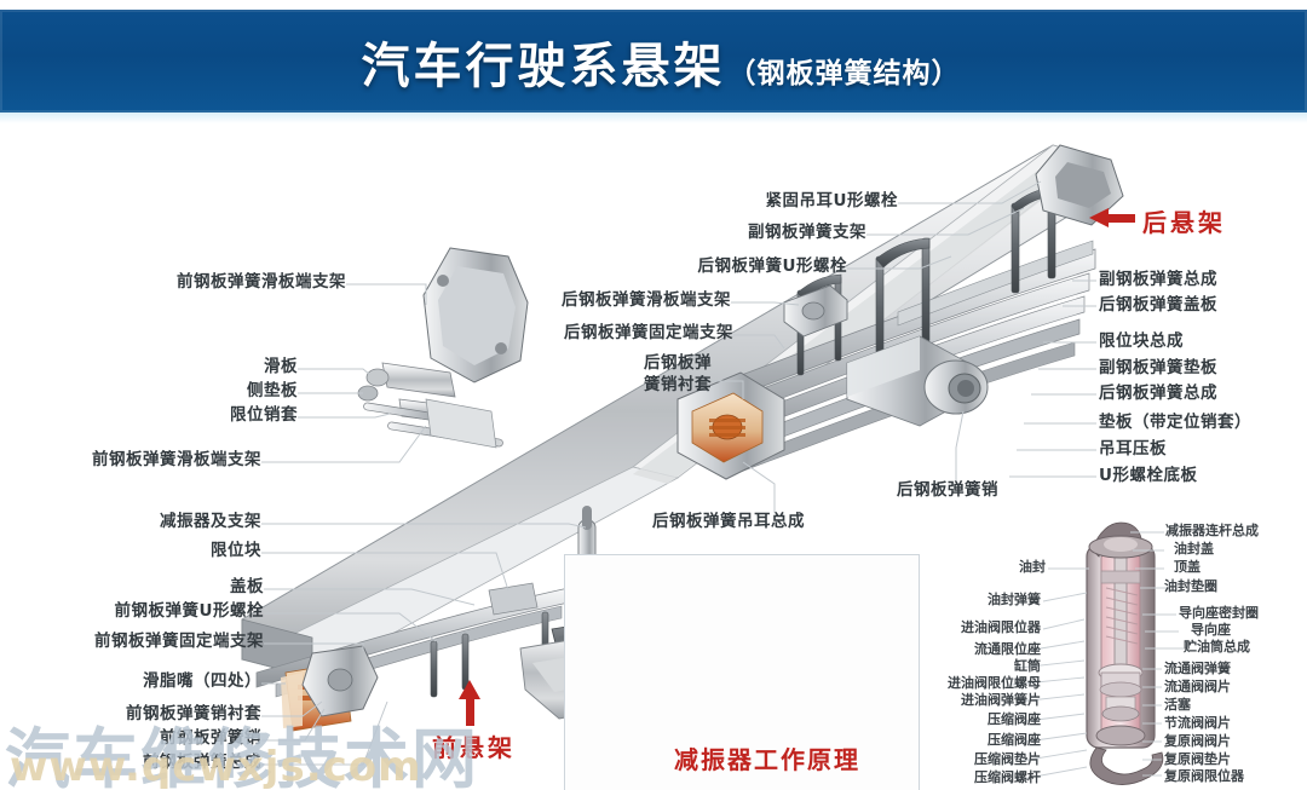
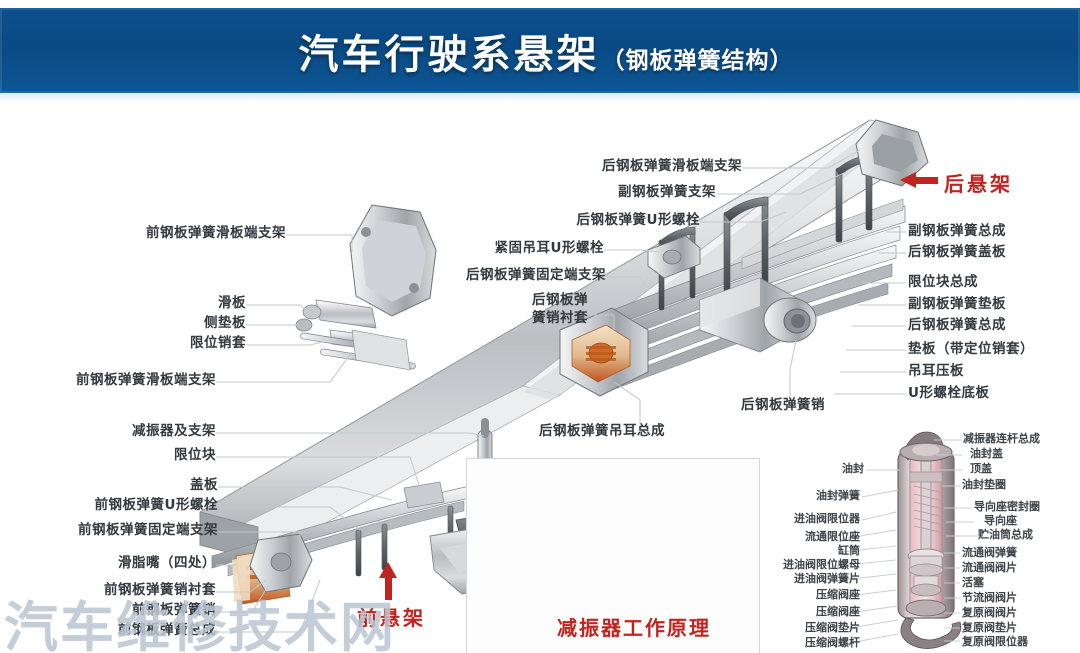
  汽车行驶系悬架
  （钢板弹簧结构）
  减振器工作原理
  前钢板弹簧滑板端支架
  滑板
  侧垫板
  限位销套
  前钢板弹簧滑板端支架
  减振器及支架
  限位块
  盖板
  前钢板弹簧U形螺栓
  前钢板弹簧固定端支架
  滑脂嘴（四处）
  前钢板弹簧销衬套
  前钢板弹簧销
  前钢板弹簧总成
- 紧固吊耳U形螺栓
+ 后钢板弹簧滑板端支架
  副钢板弹簧支架
  后钢板弹簧U形螺栓
- 后钢板弹簧滑板端支架
+ 紧固吊耳U形螺栓
  后钢板弹簧固定端支架
  后钢板弹
  簧销衬套
  后钢板弹簧吊耳总成
  后钢板弹簧销
  副钢板弹簧总成
  后钢板弹簧盖板
  限位块总成
  副钢板弹簧垫板
  后钢板弹簧总成
  垫板（带定位销套）
  吊耳压板
  U形螺栓底板
  油封
  油封弹簧
  进油阀限位器
  流通限位座
  缸筒
  进油阀限位螺母
  进油阀弹簧片
  压缩阀座
  压缩阀座
  压缩阀垫片
  压缩阀螺杆
  减振器连杆总成
  油封盖
  顶盖
  油封垫圈
  导向座密封圈
  导向座
  贮油筒总成
  流通阀弹簧
  流通阀阀片
  活塞
  节流阀阀片
  复原阀阀片
  复原阀垫片
  复原阀限位器
  后悬架
  前悬架
  汽车维修技术网
- www.qcwxjs.com
